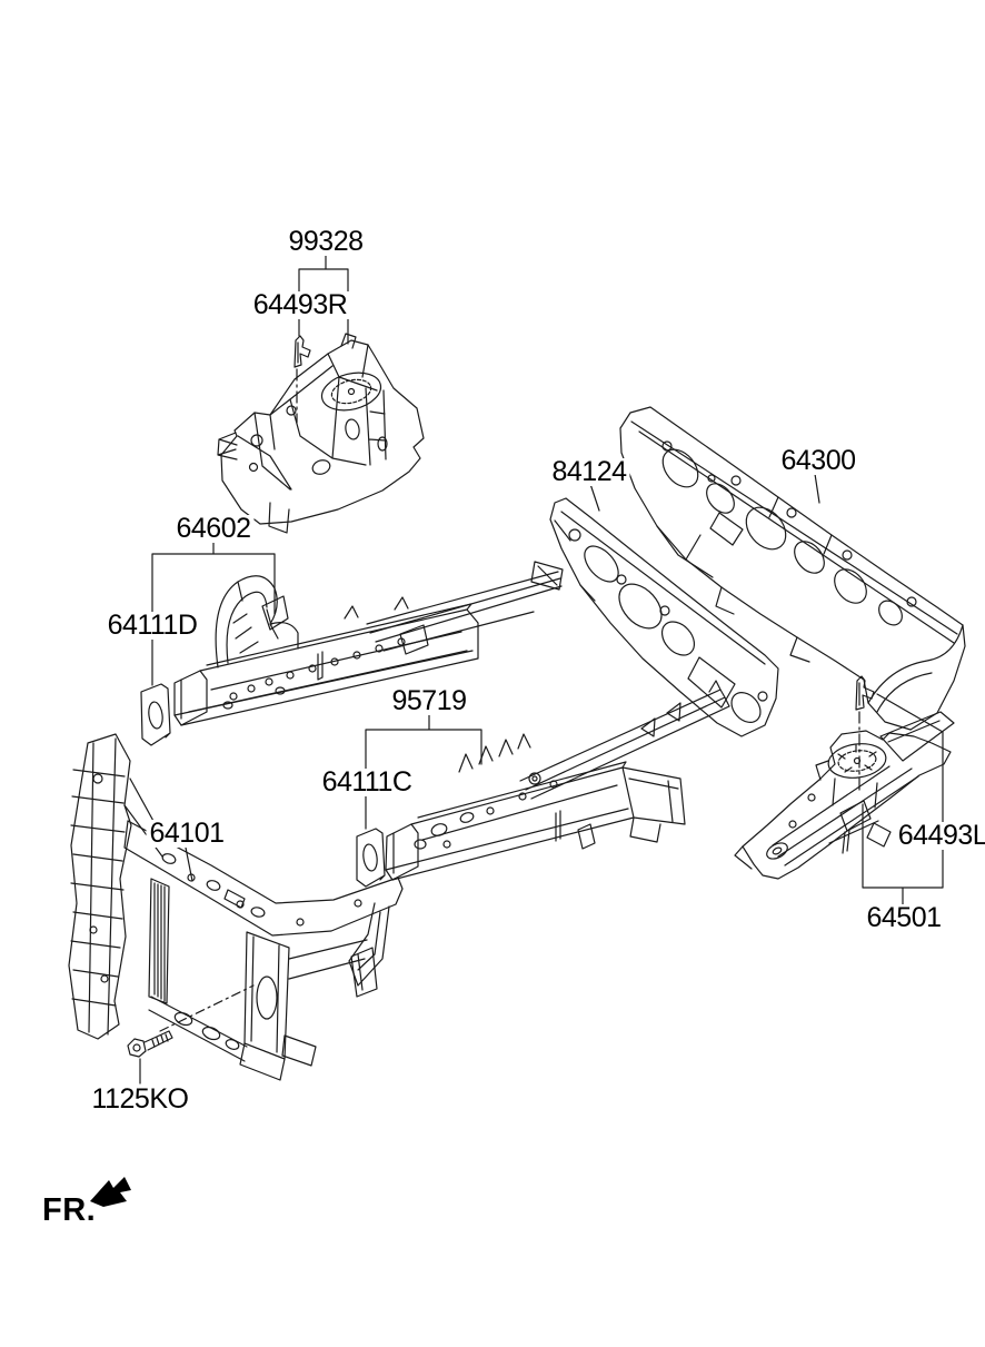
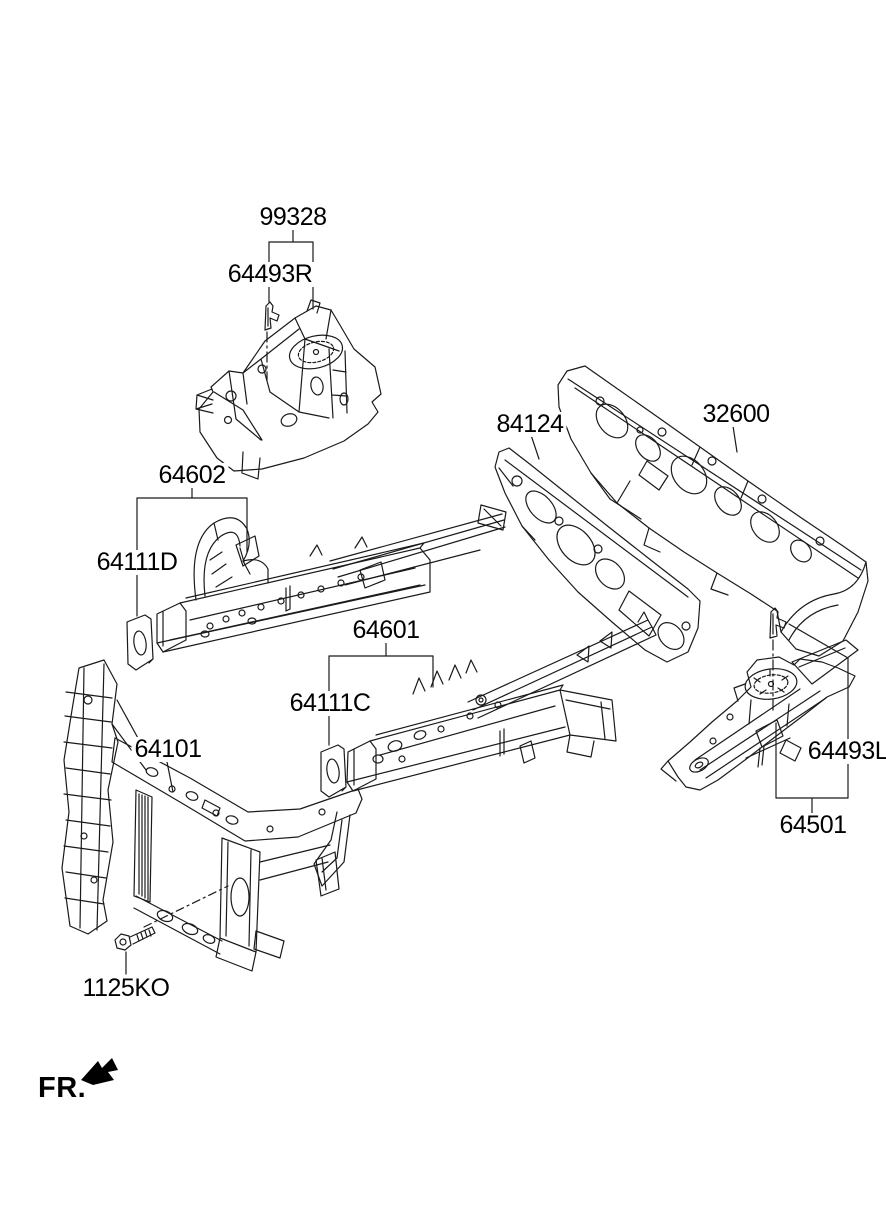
  99328
  64493R
  64602
  64111D
  84124
- 64300
+ 32600
- 95719
+ 64601
  64111C
  64101
  64493L
  64501
  1125KO
  FR.
